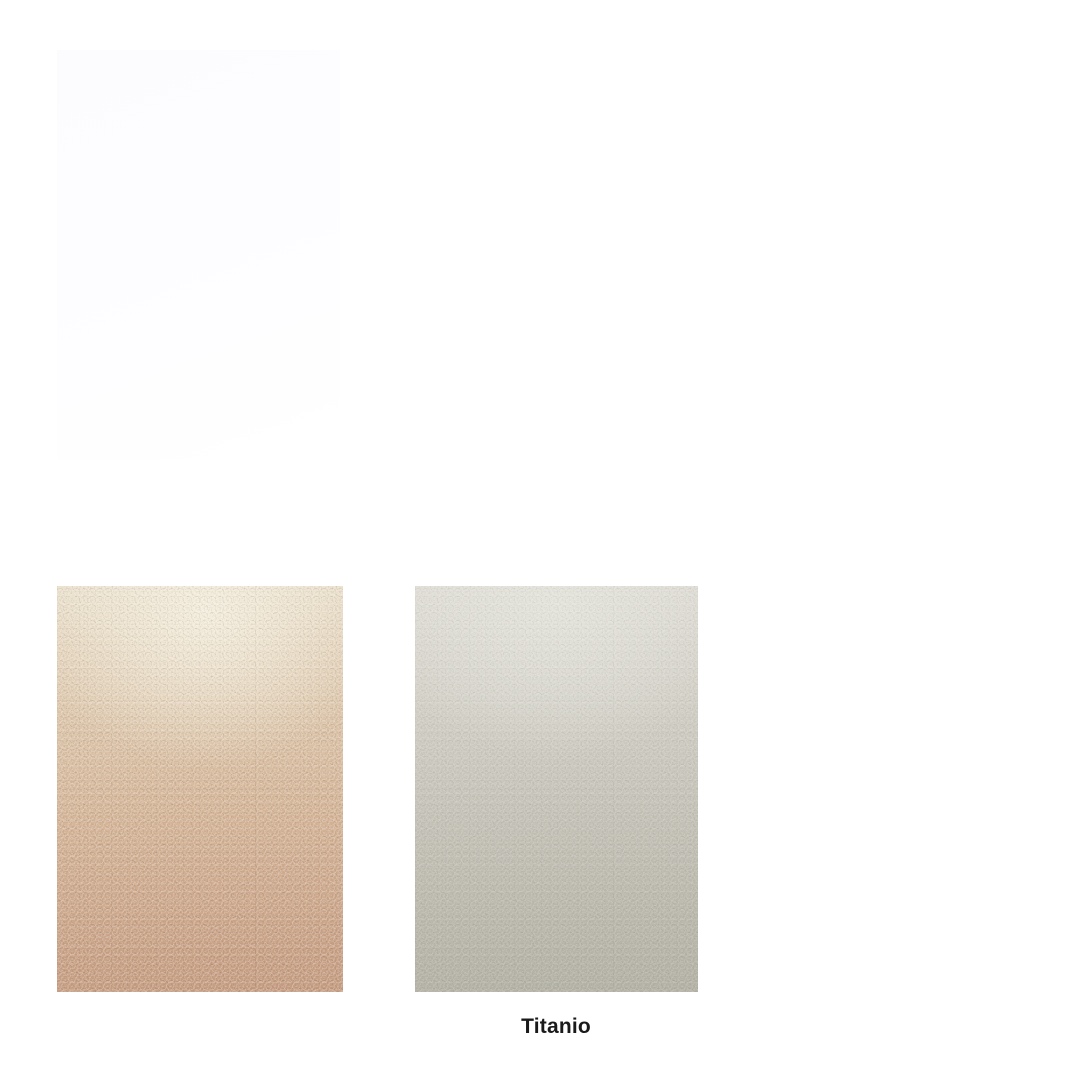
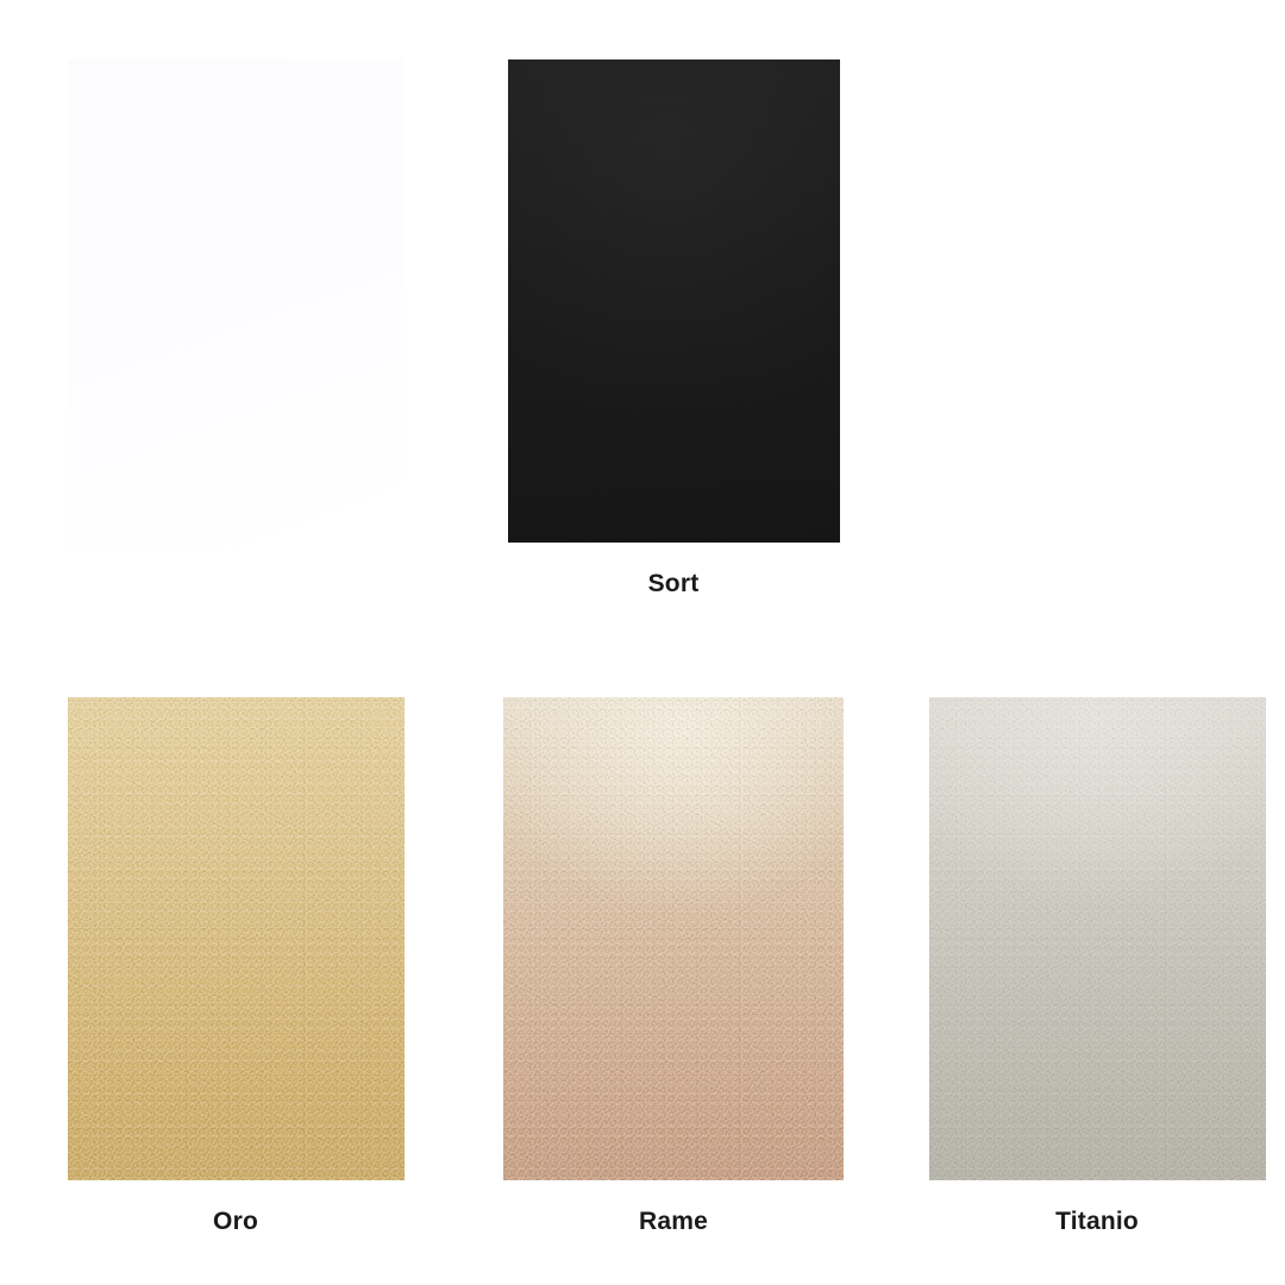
+ Sort
+ Oro
+ Rame
  Titanio
